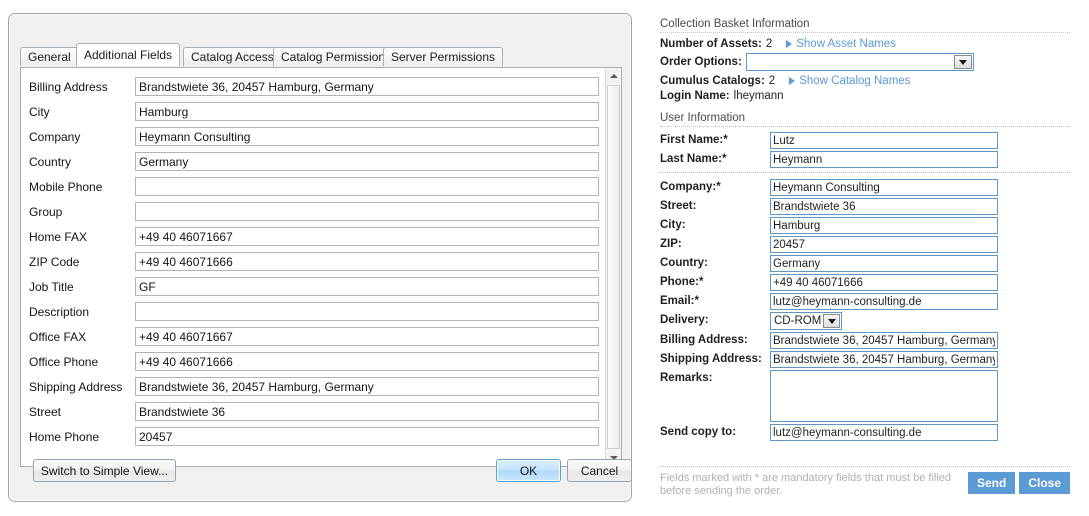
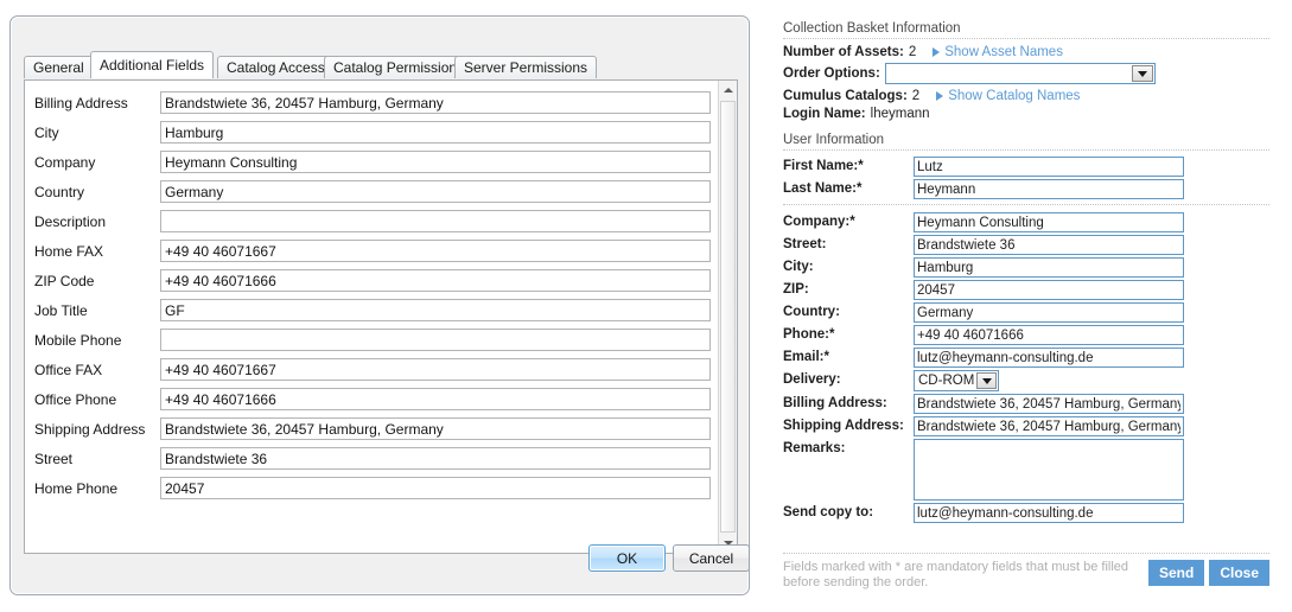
  General
  Additional Fields
  Catalog Access
  Catalog Permission
  Server Permissions
  Billing Address
  Brandstwiete 36, 20457 Hamburg, Germany
  City
  Hamburg
  Company
  Heymann Consulting
  Country
  Germany
- Mobile Phone
+ Description
- Group
  Home FAX
  +49 40 46071667
  ZIP Code
  +49 40 46071666
  Job Title
  GF
- Description
+ Mobile Phone
  Office FAX
  +49 40 46071667
  Office Phone
  +49 40 46071666
  Shipping Address
  Brandstwiete 36, 20457 Hamburg, Germany
  Street
  Brandstwiete 36
  Home Phone
  20457
- Switch to Simple View...
  OK
  Cancel
  Collection Basket Information
  Number of Assets:
  2
  Show Asset Names
  Order Options:
  Cumulus Catalogs:
  2
  Show Catalog Names
  Login Name:
  lheymann
  User Information
  First Name:*
  Lutz
  Last Name:*
  Heymann
  Company:*
  Heymann Consulting
  Street:
  Brandstwiete 36
  City:
  Hamburg
  ZIP:
  20457
  Country:
  Germany
  Phone:*
  +49 40 46071666
  Email:*
  lutz@heymann-consulting.de
  Delivery:
  CD-ROM
  Billing Address:
  Brandstwiete 36, 20457 Hamburg, German
  Shipping Address:
  Brandstwiete 36, 20457 Hamburg, German
  Remarks:
  Send copy to:
  lutz@heymann-consulting.de
  Fields marked with * are mandatory fields that must be filled before sending the order.
  Send
  Close
